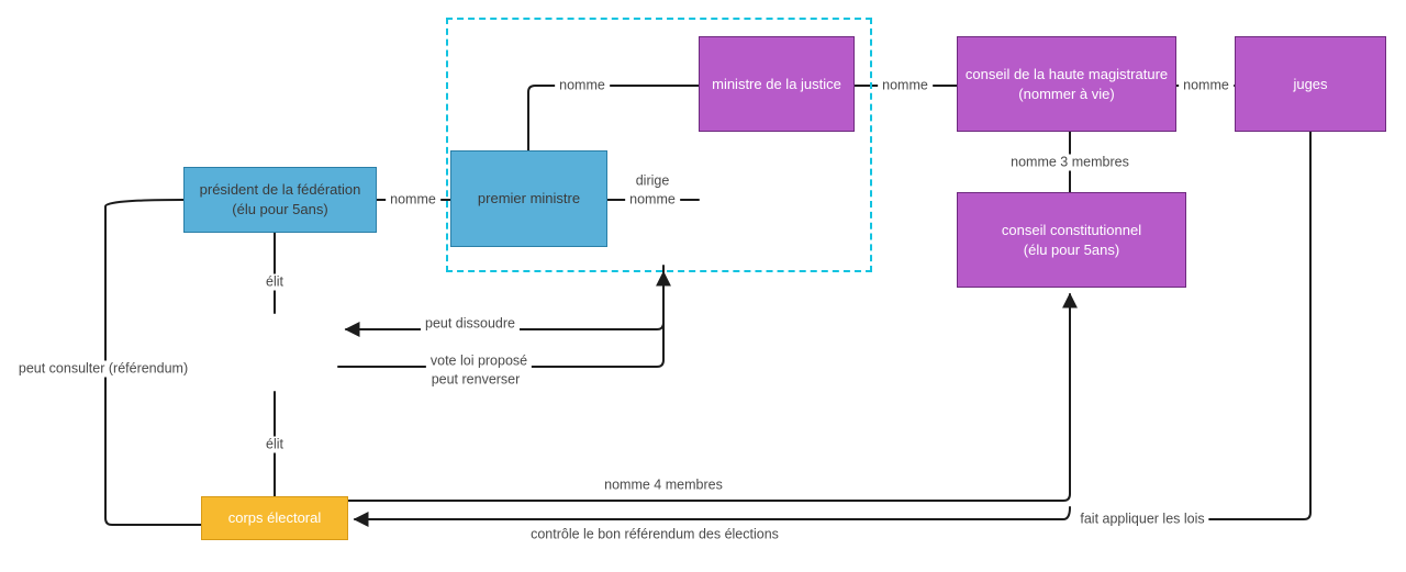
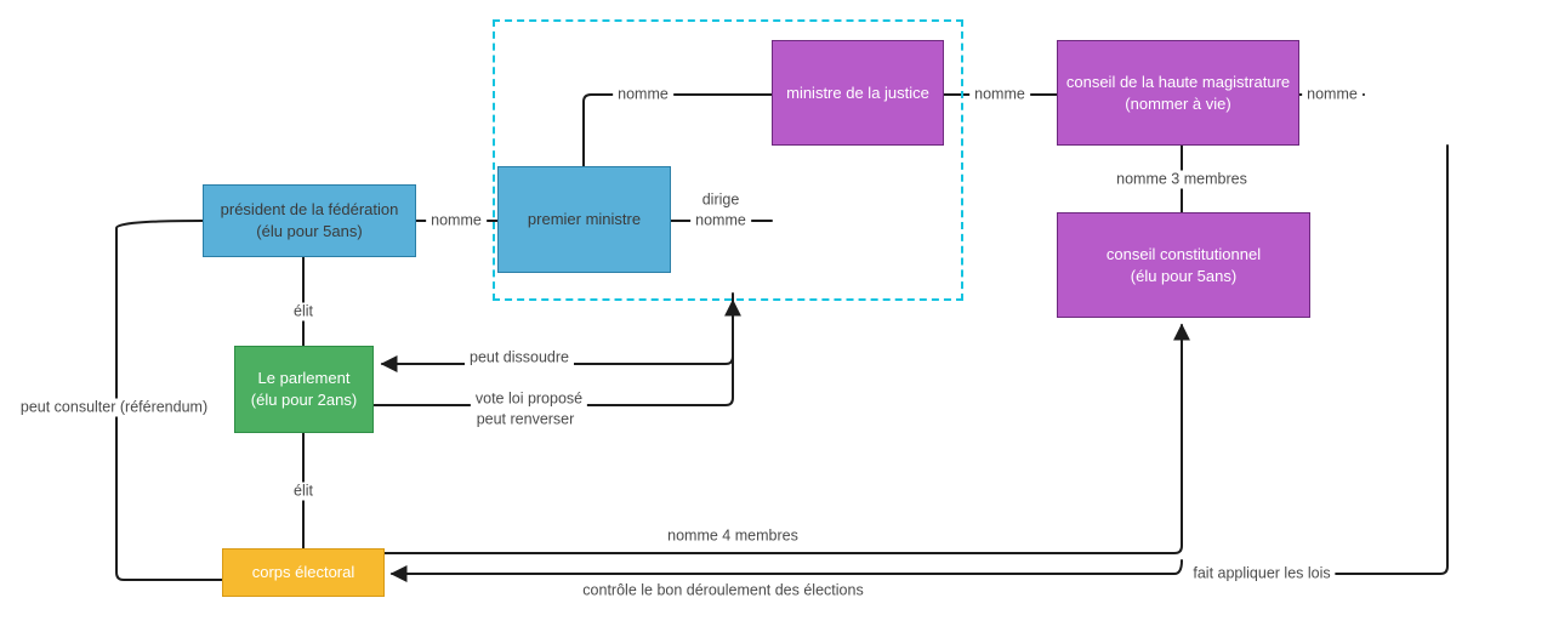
  nomme
  nomme
  dirige
  nomme
  nomme
  nomme
  nomme 3 membres
  élit
  élit
  peut dissoudre
  vote loi proposé
  peut renverser
  peut consulter (référendum)
  nomme 4 membres
- contrôle le bon référendum des élections
+ contrôle le bon déroulement des élections
  fait appliquer les lois
  président de la fédération
  (élu pour 5ans)
  premier ministre
  ministre de la justice
  conseil de la haute magistrature
  (nommer à vie)
- juges
  conseil constitutionnel
  (élu pour 5ans)
+ Le parlement
+ (élu pour 2ans)
  corps électoral
